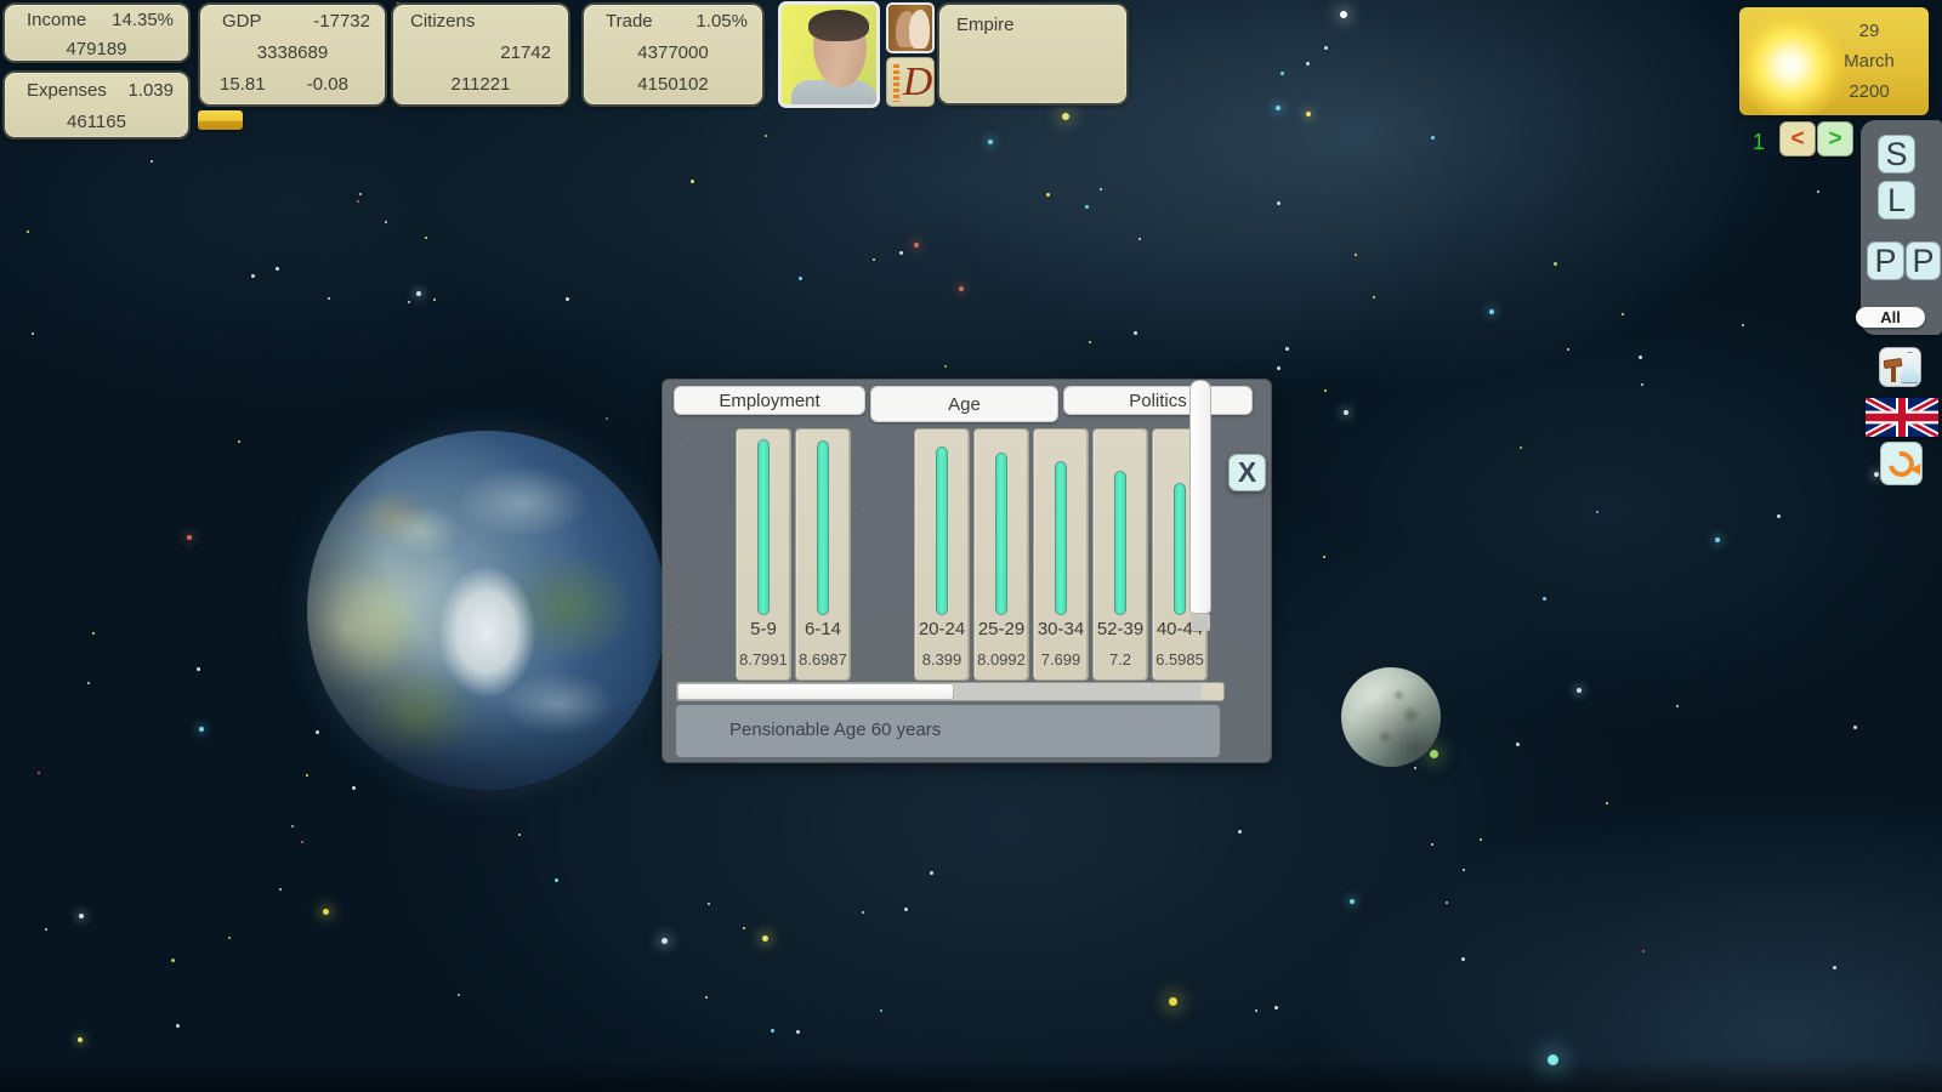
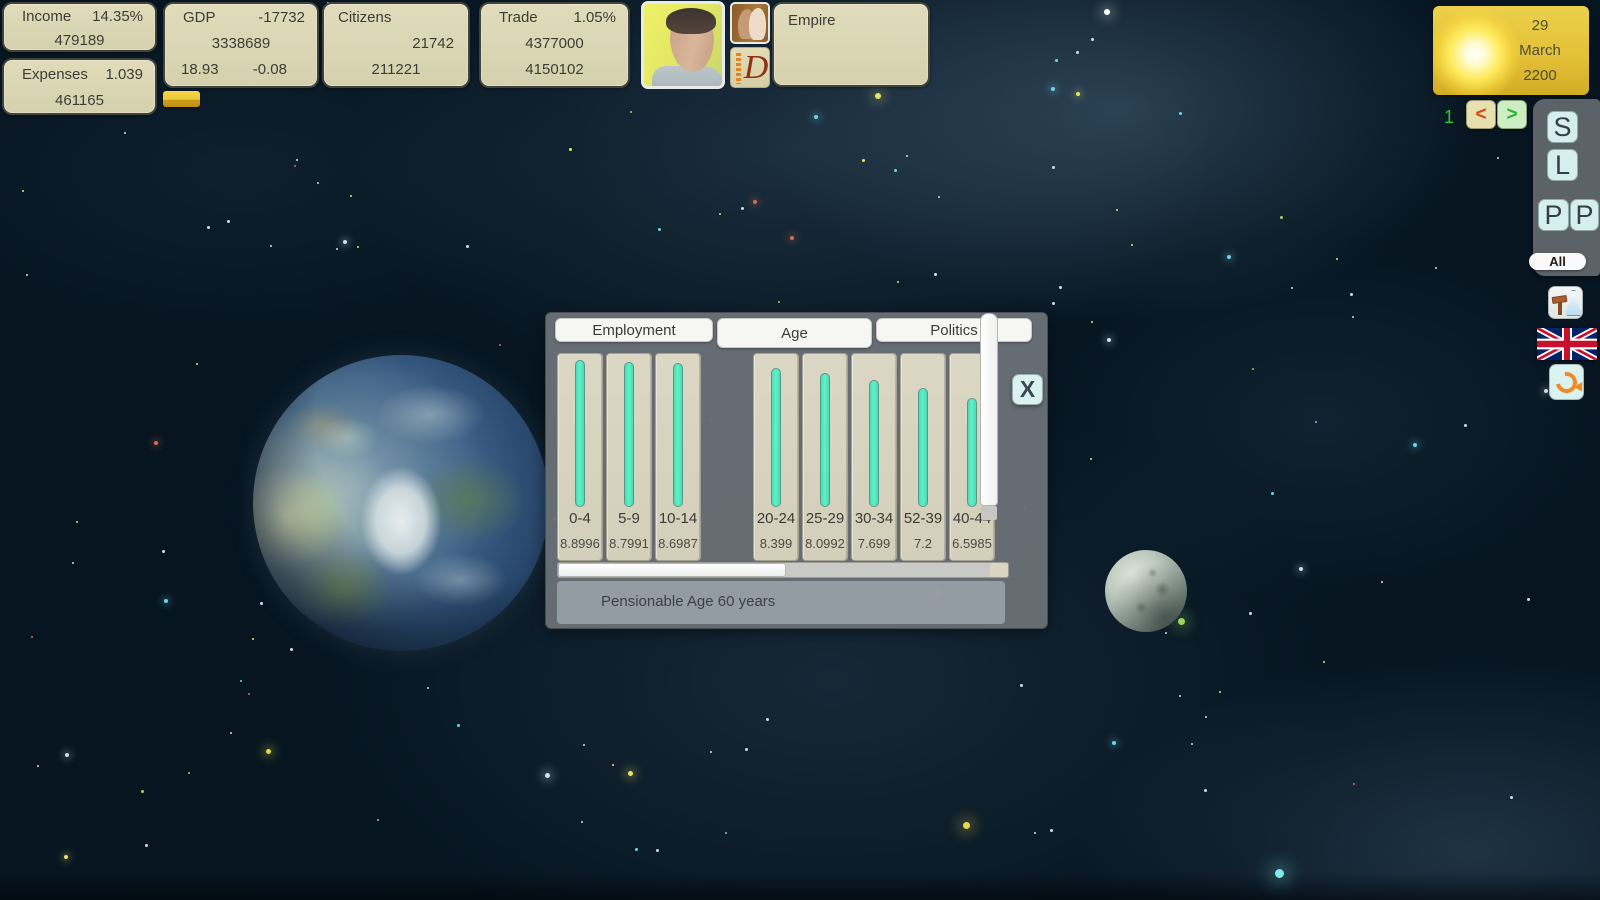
  Income
  14.35%
  479189
  Expenses
  1.039
  461165
  GDP
  -17732
  3338689
- 15.81
+ 18.93
  -0.08
  Citizens
  21742
  211221
  Trade
  1.05%
  4377000
  4150102
  D
  Empire
  29
  March
  2200
  1
  <
  >
  S
  L
  P
  P
  All
  Employment
  Age
  Politics
+ 0-4
+ 8.8996
  5-9
  8.7991
- 6-14
+ 10-14
  8.6987
  20-24
  8.399
  25-29
  8.0992
  30-34
  7.699
  52-39
  7.2
  40-4
  6.5985
  Pensionable Age 60 years
  X
